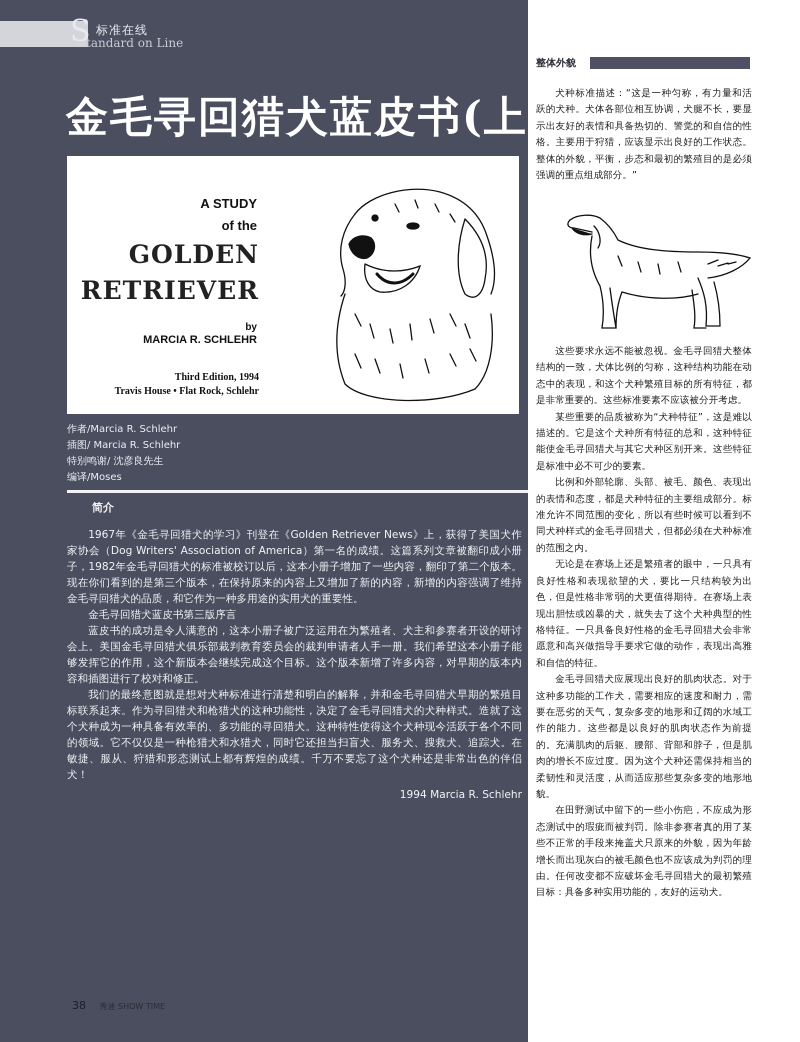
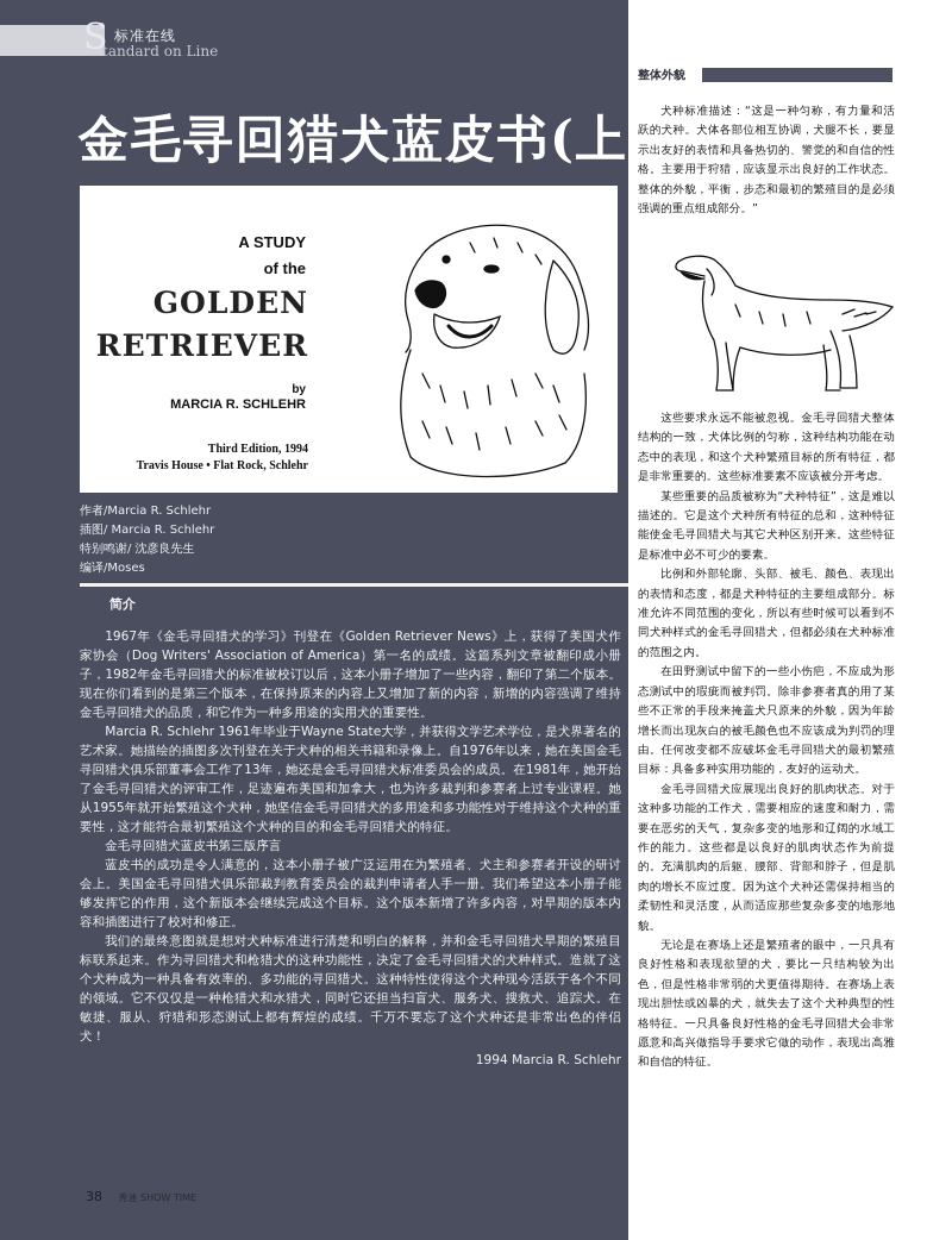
  S
  标准在线
  tandard on Line
  金毛寻回猎犬蓝皮书(上
  A STUDY
  of the
  GOLDEN
  RETRIEVER
  by
  MARCIA R. SCHLEHR
  Third Edition, 1994
  Travis House • Flat Rock, Schlehr
  作者/Marcia R. Schlehr
  插图/ Marcia R. Schlehr
  特别鸣谢/ 沈彦良先生
  编译/Moses
  简介
  1967年《金毛寻回猎犬的学习》刊登在《Golden Retriever News》上，获得了美国犬作家协会（Dog Writers' Association of America）第一名的成绩。这篇系列文章被翻印成小册子，1982年金毛寻回猎犬的标准被校订以后，这本小册子增加了一些内容，翻印了第二个版本。现在你们看到的是第三个版本，在保持原来的内容上又增加了新的内容，新增的内容强调了维持金毛寻回猎犬的品质，和它作为一种多用途的实用犬的重要性。
+ Marcia R. Schlehr 1961年毕业于Wayne State大学，并获得文学艺术学位，是犬界著名的艺术家。她描绘的插图多次刊登在关于犬种的相关书籍和录像上。自1976年以来，她在美国金毛寻回猎犬俱乐部董事会工作了13年，她还是金毛寻回猎犬标准委员会的成员。在1981年，她开始了金毛寻回猎犬的评审工作，足迹遍布美国和加拿大，也为许多裁判和参赛者上过专业课程。她从1955年就开始繁殖这个犬种，她坚信金毛寻回猎犬的多用途和多功能性对于维持这个犬种的重要性，这才能符合最初繁殖这个犬种的目的和金毛寻回猎犬的特征。
  金毛寻回猎犬蓝皮书第三版序言
  蓝皮书的成功是令人满意的，这本小册子被广泛运用在为繁殖者、犬主和参赛者开设的研讨会上。美国金毛寻回猎犬俱乐部裁判教育委员会的裁判申请者人手一册。我们希望这本小册子能够发挥它的作用，这个新版本会继续完成这个目标。这个版本新增了许多内容，对早期的版本内容和插图进行了校对和修正。
  我们的最终意图就是想对犬种标准进行清楚和明白的解释，并和金毛寻回猎犬早期的繁殖目标联系起来。作为寻回猎犬和枪猎犬的这种功能性，决定了金毛寻回猎犬的犬种样式。造就了这个犬种成为一种具备有效率的、多功能的寻回猎犬。这种特性使得这个犬种现今活跃于各个不同的领域。它不仅仅是一种枪猎犬和水猎犬，同时它还担当扫盲犬、服务犬、搜救犬、追踪犬。在敏捷、服从、狩猎和形态测试上都有辉煌的成绩。千万不要忘了这个犬种还是非常出色的伴侣犬！
  1994 Marcia R. Schlehr
  38 秀迷 SHOW TIME
  整体外貌
  犬种标准描述：“这是一种匀称，有力量和活跃的犬种。犬体各部位相互协调，犬腿不长，要显示出友好的表情和具备热切的、警觉的和自信的性格。主要用于狩猎，应该显示出良好的工作状态。整体的外貌，平衡，步态和最初的繁殖目的是必须强调的重点组成部分。”
  这些要求永远不能被忽视。金毛寻回猎犬整体结构的一致，犬体比例的匀称，这种结构功能在动态中的表现，和这个犬种繁殖目标的所有特征，都是非常重要的。这些标准要素不应该被分开考虑。
  某些重要的品质被称为“犬种特征”，这是难以描述的。它是这个犬种所有特征的总和，这种特征能使金毛寻回猎犬与其它犬种区别开来。这些特征是标准中必不可少的要素。
  比例和外部轮廓、头部、被毛、颜色、表现出的表情和态度，都是犬种特征的主要组成部分。标准允许不同范围的变化，所以有些时候可以看到不同犬种样式的金毛寻回猎犬，但都必须在犬种标准的范围之内。
- 无论是在赛场上还是繁殖者的眼中，一只具有良好性格和表现欲望的犬，要比一只结构较为出色，但是性格非常弱的犬更值得期待。在赛场上表现出胆怯或凶暴的犬，就失去了这个犬种典型的性格特征。一只具备良好性格的金毛寻回猎犬会非常愿意和高兴做指导手要求它做的动作，表现出高雅和自信的特征。
+ 在田野测试中留下的一些小伤疤，不应成为形态测试中的瑕疵而被判罚。除非参赛者真的用了某些不正常的手段来掩盖犬只原来的外貌，因为年龄增长而出现灰白的被毛颜色也不应该成为判罚的理由。任何改变都不应破坏金毛寻回猎犬的最初繁殖目标：具备多种实用功能的，友好的运动犬。
  金毛寻回猎犬应展现出良好的肌肉状态。对于这种多功能的工作犬，需要相应的速度和耐力，需要在恶劣的天气，复杂多变的地形和辽阔的水域工作的能力。这些都是以良好的肌肉状态作为前提的。充满肌肉的后躯、腰部、背部和脖子，但是肌肉的增长不应过度。因为这个犬种还需保持相当的柔韧性和灵活度，从而适应那些复杂多变的地形地貌。
- 在田野测试中留下的一些小伤疤，不应成为形态测试中的瑕疵而被判罚。除非参赛者真的用了某些不正常的手段来掩盖犬只原来的外貌，因为年龄增长而出现灰白的被毛颜色也不应该成为判罚的理由。任何改变都不应破坏金毛寻回猎犬的最初繁殖目标：具备多种实用功能的，友好的运动犬。
+ 无论是在赛场上还是繁殖者的眼中，一只具有良好性格和表现欲望的犬，要比一只结构较为出色，但是性格非常弱的犬更值得期待。在赛场上表现出胆怯或凶暴的犬，就失去了这个犬种典型的性格特征。一只具备良好性格的金毛寻回猎犬会非常愿意和高兴做指导手要求它做的动作，表现出高雅和自信的特征。
